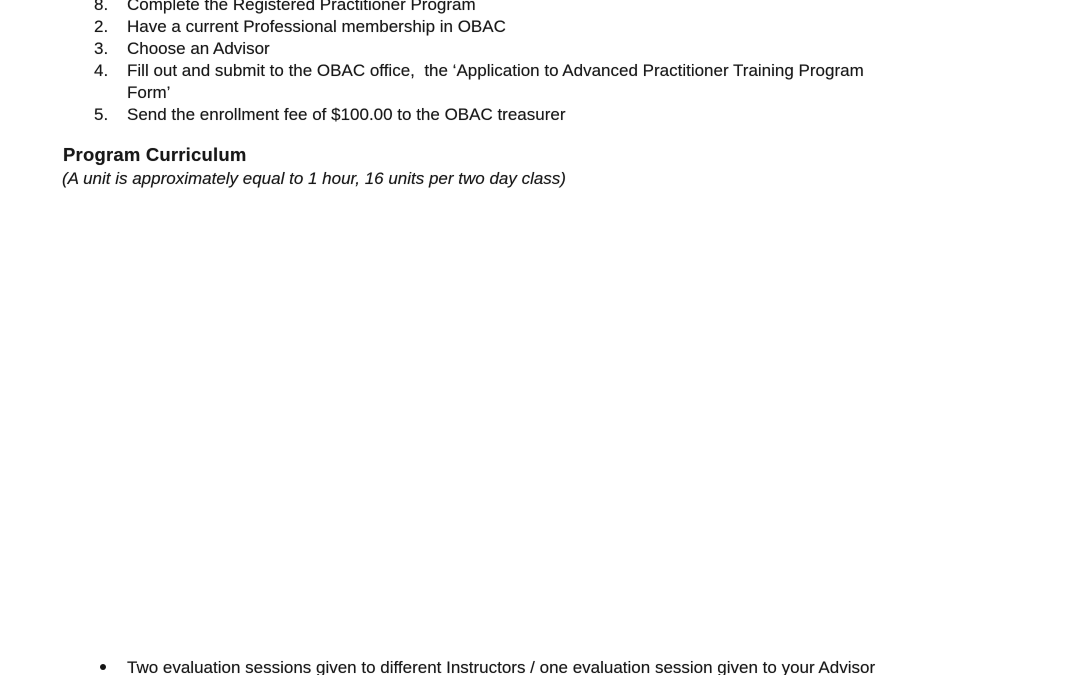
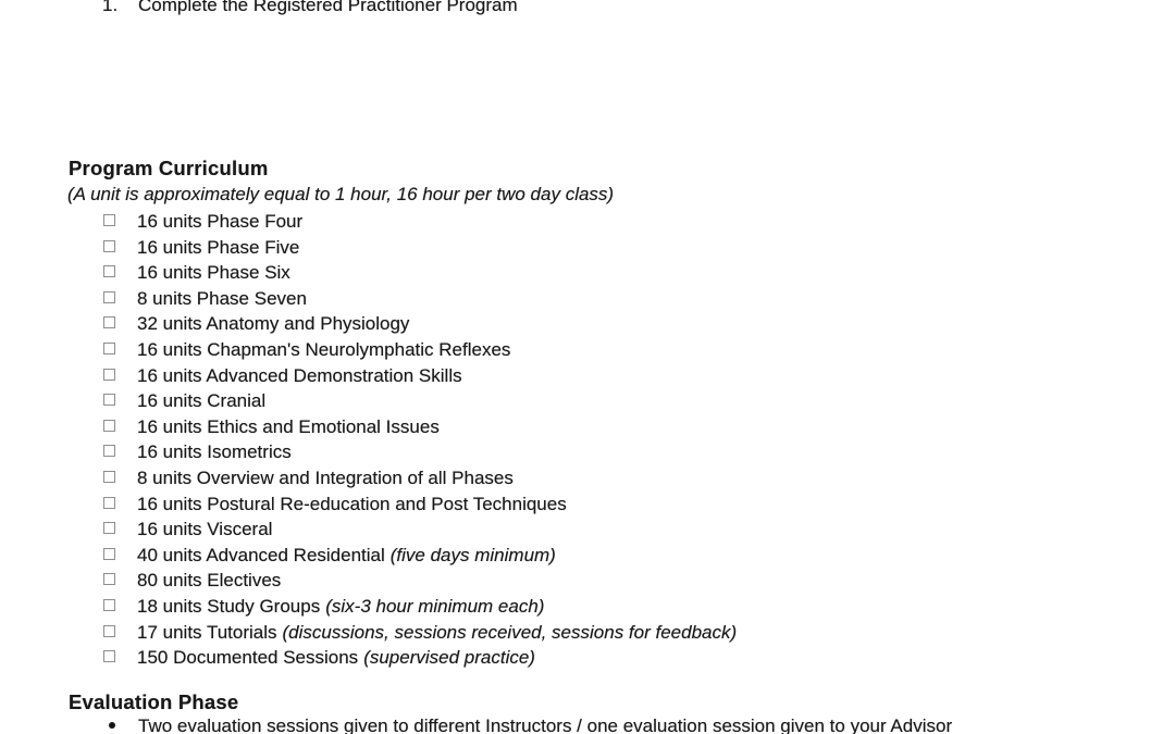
- 8.
+ 1.
  Complete the Registered Practitioner Program
- 2.
- Have a current Professional membership in OBAC
- 3.
- Choose an Advisor
- 4.
- Fill out and submit to the OBAC office, the ‘Application to Advanced Practitioner Training Program
- Form’
- 5.
- Send the enrollment fee of $100.00 to the OBAC treasurer
  Program Curriculum
- (A unit is approximately equal to 1 hour, 16 units per two day class)
+ (A unit is approximately equal to 1 hour, 16 hour per two day class)
+ 16 units Phase Four
+ 16 units Phase Five
+ 16 units Phase Six
+ 8 units Phase Seven
+ 32 units Anatomy and Physiology
+ 16 units Chapman's Neurolymphatic Reflexes
+ 16 units Advanced Demonstration Skills
+ 16 units Cranial
+ 16 units Ethics and Emotional Issues
+ 16 units Isometrics
+ 8 units Overview and Integration of all Phases
+ 16 units Postural Re-education and Post Techniques
+ 16 units Visceral
+ 40 units Advanced Residential (five days minimum)
+ 80 units Electives
+ 18 units Study Groups (six-3 hour minimum each)
+ 17 units Tutorials (discussions, sessions received, sessions for feedback)
+ 150 Documented Sessions (supervised practice)
+ Evaluation Phase
  Two evaluation sessions given to different Instructors / one evaluation session given to your Advisor
